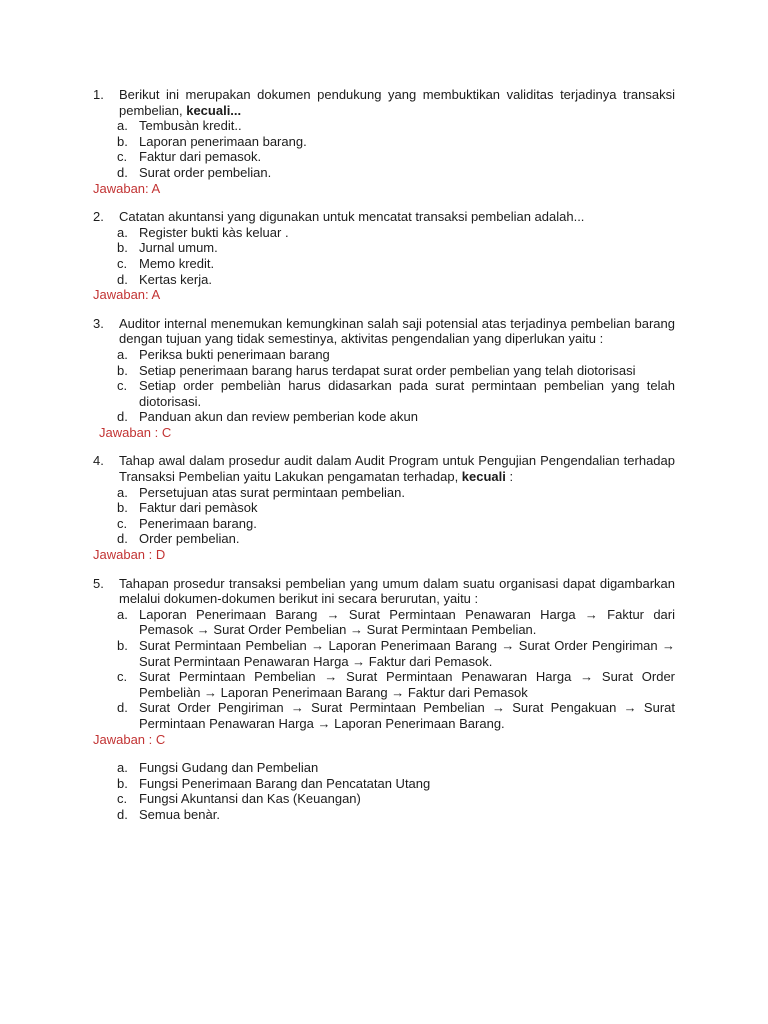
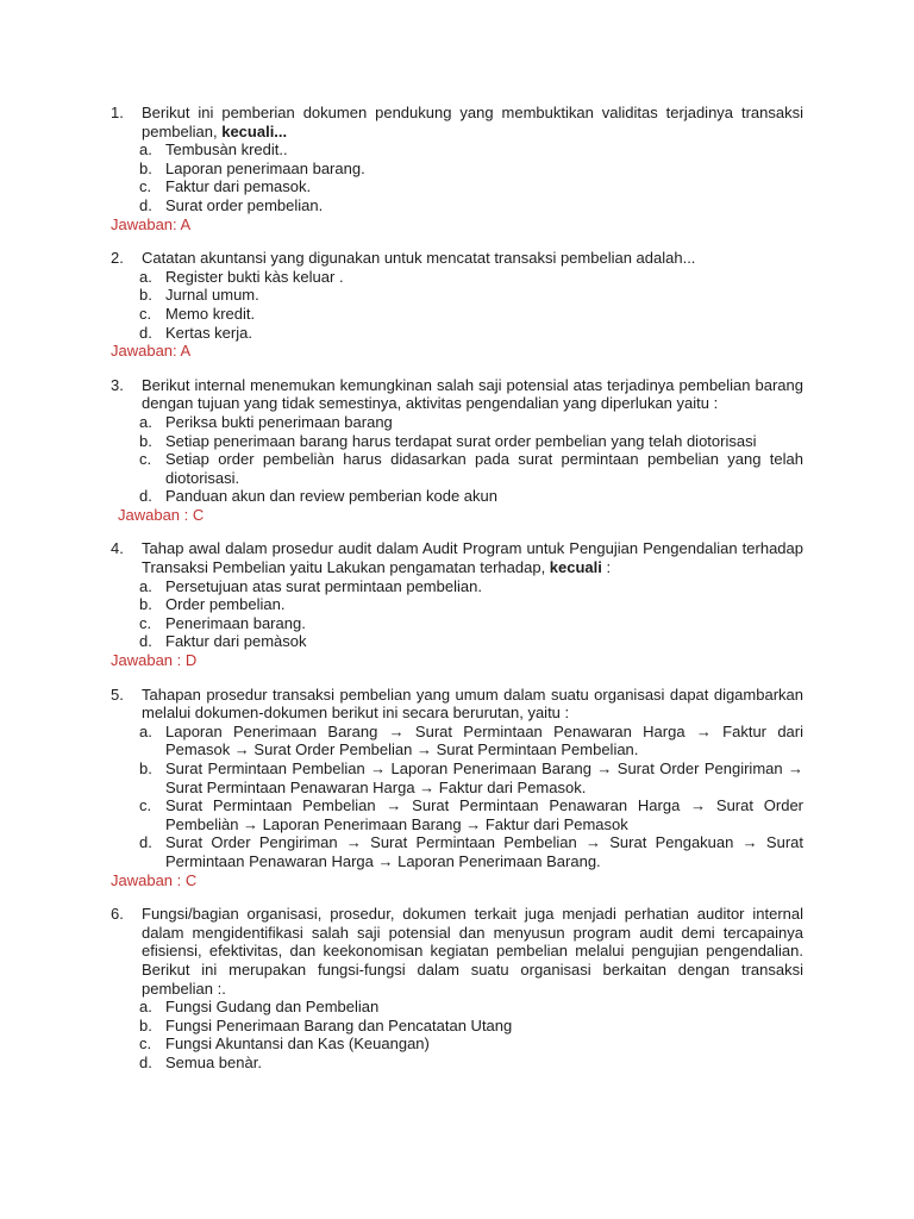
  1.
- Berikut ini merupakan dokumen pendukung yang membuktikan validitas terjadinya transaksi pembelian, kecuali...
+ Berikut ini pemberian dokumen pendukung yang membuktikan validitas terjadinya transaksi pembelian, kecuali...
  a.
  Tembusàn kredit..
  b.
  Laporan penerimaan barang.
  c.
  Faktur dari pemasok.
  d.
  Surat order pembelian.
  Jawaban: A
  2.
  Catatan akuntansi yang digunakan untuk mencatat transaksi pembelian adalah...
  a.
  Register bukti kàs keluar .
  b.
  Jurnal umum.
  c.
  Memo kredit.
  d.
  Kertas kerja.
  Jawaban: A
  3.
- Auditor internal menemukan kemungkinan salah saji potensial atas terjadinya pembelian barang dengan tujuan yang tidak semestinya, aktivitas pengendalian yang diperlukan yaitu :
+ Berikut internal menemukan kemungkinan salah saji potensial atas terjadinya pembelian barang dengan tujuan yang tidak semestinya, aktivitas pengendalian yang diperlukan yaitu :
  a.
  Periksa bukti penerimaan barang
  b.
  Setiap penerimaan barang harus terdapat surat order pembelian yang telah diotorisasi
  c.
  Setiap order pembeliàn harus didasarkan pada surat permintaan pembelian yang telah diotorisasi.
  d.
  Panduan akun dan review pemberian kode akun
  Jawaban : C
  4.
  Tahap awal dalam prosedur audit dalam Audit Program untuk Pengujian Pengendalian terhadap Transaksi Pembelian yaitu Lakukan pengamatan terhadap, kecuali :
  a.
  Persetujuan atas surat permintaan pembelian.
  b.
- Faktur dari pemàsok
+ Order pembelian.
  c.
  Penerimaan barang.
  d.
- Order pembelian.
+ Faktur dari pemàsok
  Jawaban : D
  5.
  Tahapan prosedur transaksi pembelian yang umum dalam suatu organisasi dapat digambarkan melalui dokumen-dokumen berikut ini secara berurutan, yaitu :
  a.
  Laporan Penerimaan Barang → Surat Permintaan Penawaran Harga → Faktur dari Pemasok → Surat Order Pembelian → Surat Permintaan Pembelian.
  b.
  Surat Permintaan Pembelian → Laporan Penerimaan Barang → Surat Order Pengiriman → Surat Permintaan Penawaran Harga → Faktur dari Pemasok.
  c.
  Surat Permintaan Pembelian → Surat Permintaan Penawaran Harga → Surat Order Pembeliàn → Laporan Penerimaan Barang → Faktur dari Pemasok
  d.
  Surat Order Pengiriman → Surat Permintaan Pembelian → Surat Pengakuan → Surat Permintaan Penawaran Harga → Laporan Penerimaan Barang.
  Jawaban : C
+ 6.
+ Fungsi/bagian organisasi, prosedur, dokumen terkait juga menjadi perhatian auditor internal dalam mengidentifikasi salah saji potensial dan menyusun program audit demi tercapainya efisiensi, efektivitas, dan keekonomisan kegiatan pembelian melalui pengujian pengendalian. Berikut ini merupakan fungsi-fungsi dalam suatu organisasi berkaitan dengan transaksi pembelian :.
  a.
  Fungsi Gudang dan Pembelian
  b.
  Fungsi Penerimaan Barang dan Pencatatan Utang
  c.
  Fungsi Akuntansi dan Kas (Keuangan)
  d.
  Semua benàr.
